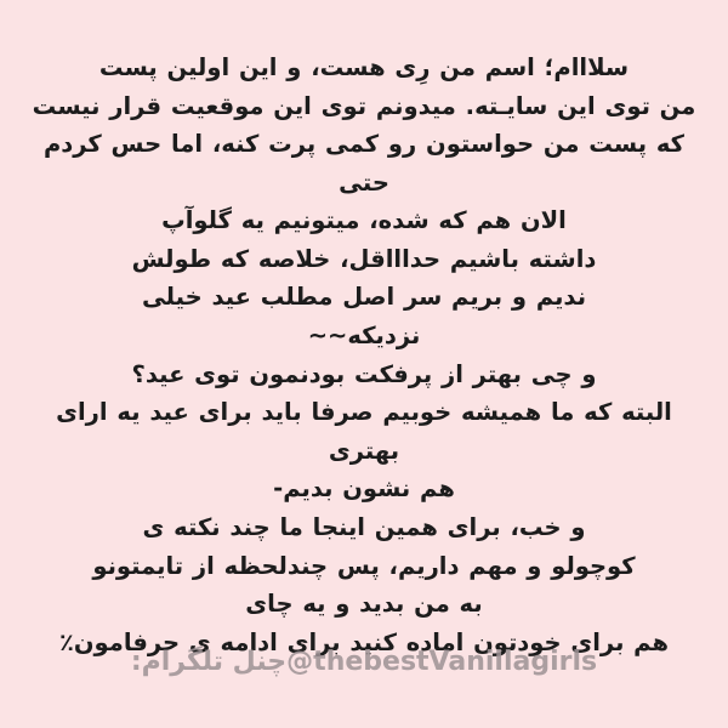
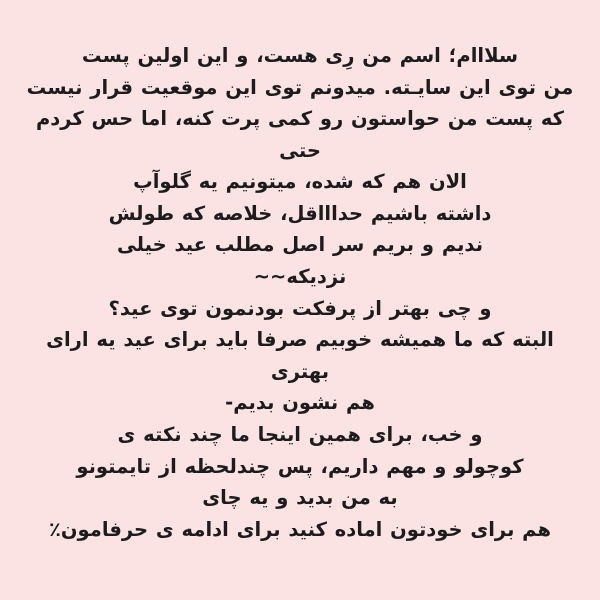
  سلااام؛ اسم من رِی هست، و این اولین پست
  من توی این سایـته. میدونم توی این موقعیت قرار نیست
  که پست من حواستون رو کمی پرت کنه، اما حس کردم حتی
  الان هم که شده، میتونیم یه گلوآپ
  داشته باشیم حداااقل، خلاصه که طولش
  ندیم و بریم سر اصل مطلب عید خیلی
  نزدیکه~~
  و چی بهتر از پرفکت بودنمون توی عید؟
  البته که ما همیشه خوبیم صرفا باید برای عید یه ارای بهتری
  هم نشون بدیم-
  و خب، برای همین اینجا ما چند نکته ی
  کوچولو و مهم داریم، پس چندلحظه از تایمتونو
  به من بدید و یه چای
  هم برای خودتون اماده کنید برای ادامه ی حرفامون٪
- @thebestVanillagirlsچنل تلگرام:
